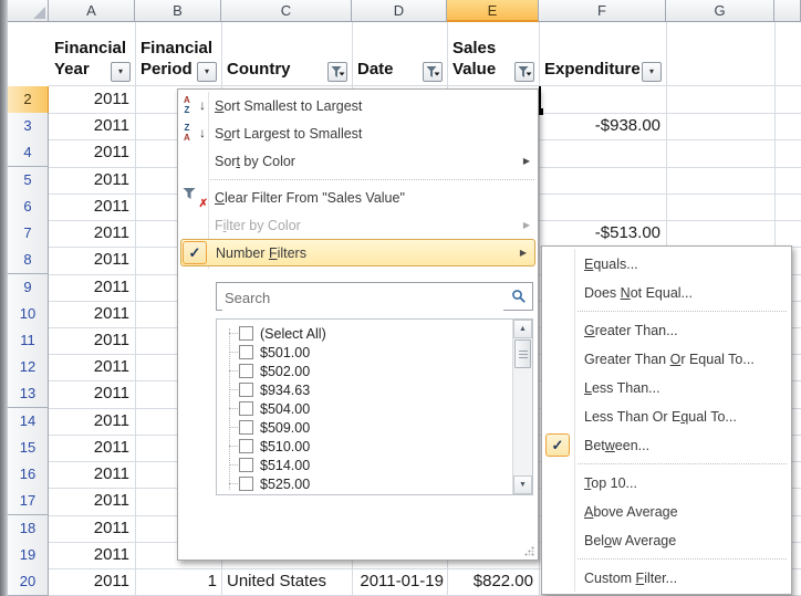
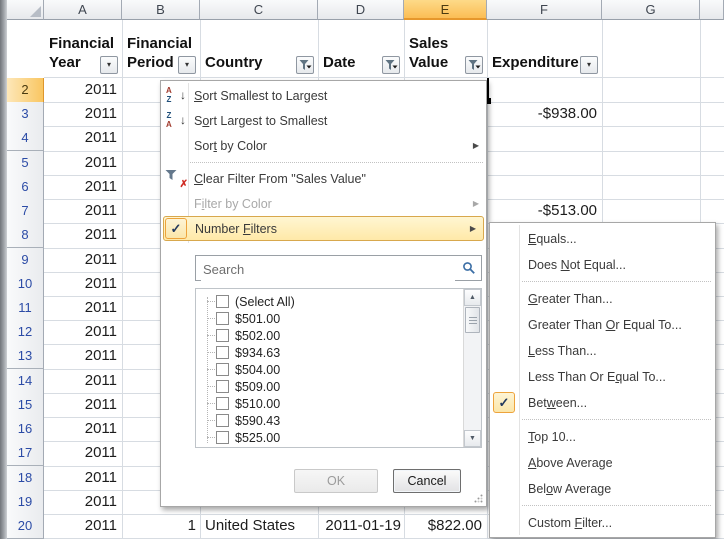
  A
  B
  C
  D
  E
  F
  G
  2
  3
  4
  5
  6
  7
  8
  9
  10
  11
  12
  13
  14
  15
  16
  17
  18
  19
  20
  Financial
  Year
  ▾
  Financial
  Period
  ▾
  Country
  Date
  Sales
  Value
  Expenditure
  ▾
  2011
  2011
  2011
  2011
  2011
  2011
  2011
  2011
  2011
  2011
  2011
  2011
  2011
  2011
  2011
  2011
  2011
  2011
  2011
  -$938.00
  -$513.00
  1
  United States
  2011-01-19
  $822.00
  A
  Z
  ↓
  Sort Smallest to Largest
  Z
  A
  ↓
  Sort Largest to Smallest
  Sort by Color
  ▶
  ✗
  Clear Filter From "Sales Value"
  Filter by Color
  ▶
  ✓
  Number Filters
  ▶
  Search
  (Select All)
  $501.00
  $502.00
  $934.63
  $504.00
  $509.00
  $510.00
- $514.00
+ $590.43
  $525.00
+ OK
+ Cancel
  Equals...
  Does Not Equal...
  Greater Than...
  Greater Than Or Equal To...
  Less Than...
  Less Than Or Equal To...
  ✓
  Between...
  Top 10...
  Above Average
  Below Average
  Custom Filter...
